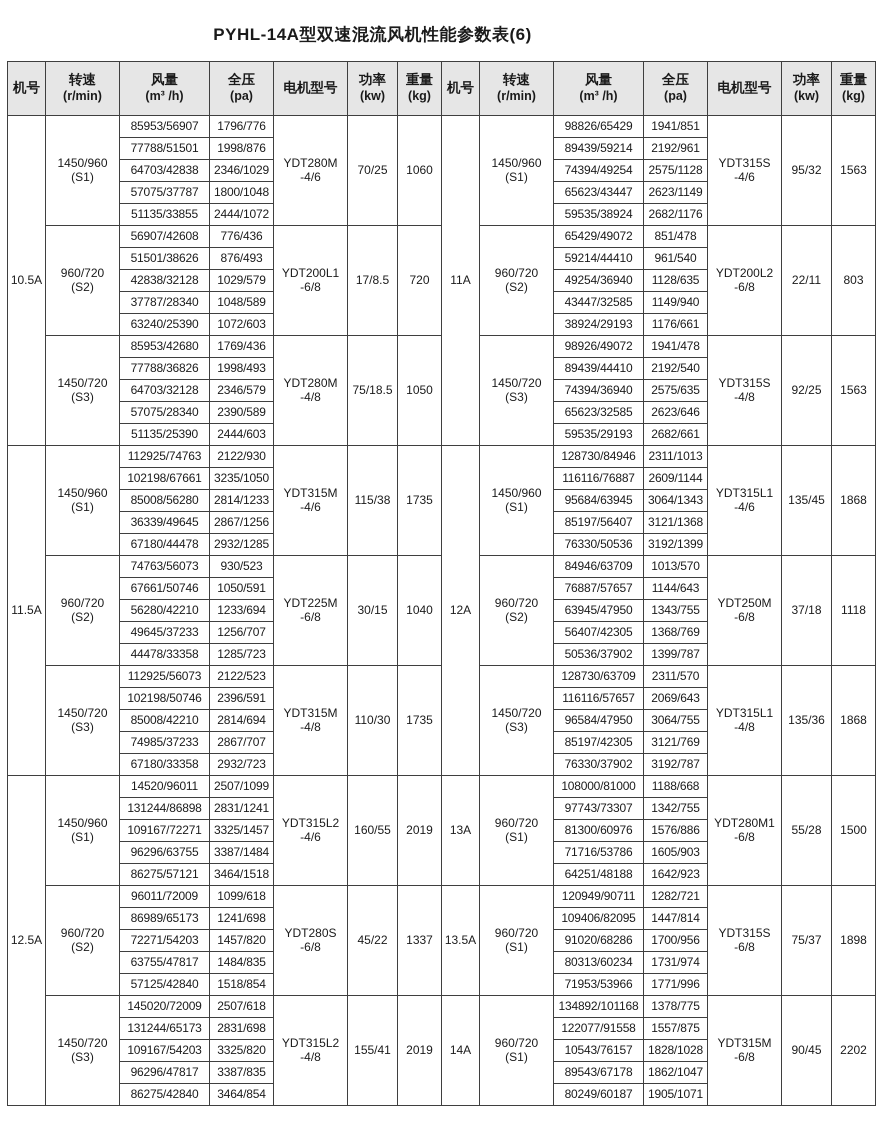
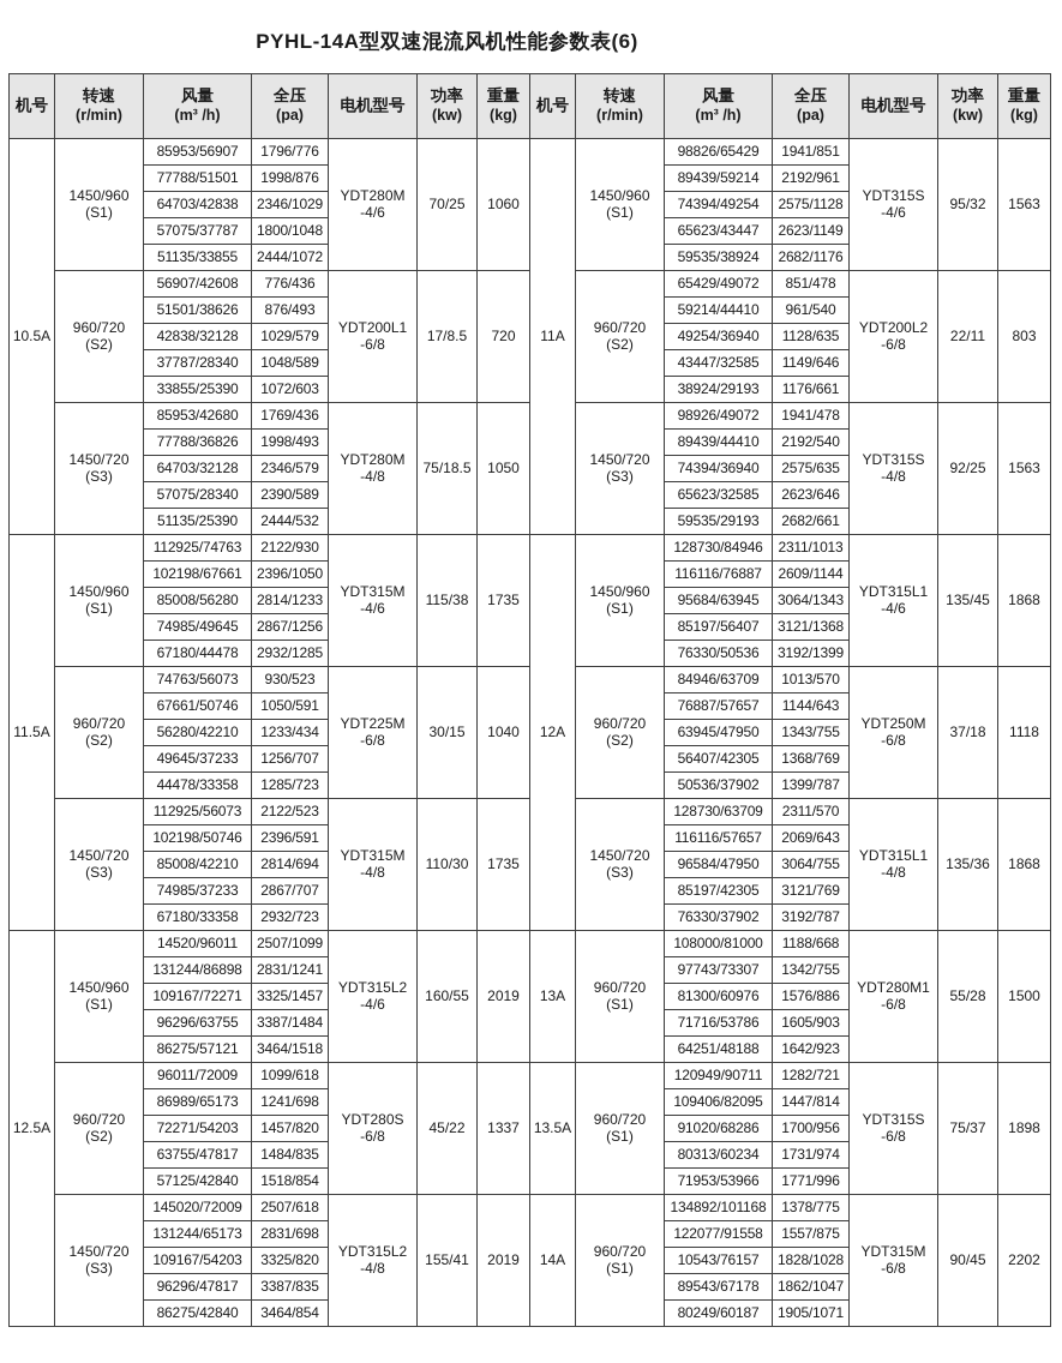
  PYHL-14A型双速混流风机性能参数表(6)
  机号	转速(r/min)	风量(m³ /h)	全压(pa)	电机型号	功率(kw)	重量(kg)	机号	转速(r/min)	风量(m³ /h)	全压(pa)	电机型号	功率(kw)	重量(kg)
  10.5A	1450/960(S1)	85953/56907	1796/776	YDT280M-4/6	70/25	1060	11A	1450/960(S1)	98826/65429	1941/851	YDT315S-4/6	95/32	1563
  77788/51501	1998/876	89439/59214	2192/961
  64703/42838	2346/1029	74394/49254	2575/1128
  57075/37787	1800/1048	65623/43447	2623/1149
  51135/33855	2444/1072	59535/38924	2682/1176
  960/720(S2)	56907/42608	776/436	YDT200L1-6/8	17/8.5	720	960/720(S2)	65429/49072	851/478	YDT200L2-6/8	22/11	803
  51501/38626	876/493	59214/44410	961/540
  42838/32128	1029/579	49254/36940	1128/635
- 37787/28340	1048/589	43447/32585	1149/940
+ 37787/28340	1048/589	43447/32585	1149/646
- 63240/25390	1072/603	38924/29193	1176/661
+ 33855/25390	1072/603	38924/29193	1176/661
  1450/720(S3)	85953/42680	1769/436	YDT280M-4/8	75/18.5	1050	1450/720(S3)	98926/49072	1941/478	YDT315S-4/8	92/25	1563
  77788/36826	1998/493	89439/44410	2192/540
  64703/32128	2346/579	74394/36940	2575/635
  57075/28340	2390/589	65623/32585	2623/646
- 51135/25390	2444/603	59535/29193	2682/661
+ 51135/25390	2444/532	59535/29193	2682/661
  11.5A	1450/960(S1)	112925/74763	2122/930	YDT315M-4/6	115/38	1735	12A	1450/960(S1)	128730/84946	2311/1013	YDT315L1-4/6	135/45	1868
- 102198/67661	3235/1050	116116/76887	2609/1144
+ 102198/67661	2396/1050	116116/76887	2609/1144
  85008/56280	2814/1233	95684/63945	3064/1343
- 36339/49645	2867/1256	85197/56407	3121/1368
+ 74985/49645	2867/1256	85197/56407	3121/1368
  67180/44478	2932/1285	76330/50536	3192/1399
  960/720(S2)	74763/56073	930/523	YDT225M-6/8	30/15	1040	960/720(S2)	84946/63709	1013/570	YDT250M-6/8	37/18	1118
  67661/50746	1050/591	76887/57657	1144/643
- 56280/42210	1233/694	63945/47950	1343/755
+ 56280/42210	1233/434	63945/47950	1343/755
  49645/37233	1256/707	56407/42305	1368/769
  44478/33358	1285/723	50536/37902	1399/787
  1450/720(S3)	112925/56073	2122/523	YDT315M-4/8	110/30	1735	1450/720(S3)	128730/63709	2311/570	YDT315L1-4/8	135/36	1868
  102198/50746	2396/591	116116/57657	2069/643
  85008/42210	2814/694	96584/47950	3064/755
  74985/37233	2867/707	85197/42305	3121/769
  67180/33358	2932/723	76330/37902	3192/787
  12.5A	1450/960(S1)	14520/96011	2507/1099	YDT315L2-4/6	160/55	2019	13A	960/720(S1)	108000/81000	1188/668	YDT280M1-6/8	55/28	1500
  131244/86898	2831/1241	97743/73307	1342/755
  109167/72271	3325/1457	81300/60976	1576/886
  96296/63755	3387/1484	71716/53786	1605/903
  86275/57121	3464/1518	64251/48188	1642/923
  960/720(S2)	96011/72009	1099/618	YDT280S-6/8	45/22	1337	13.5A	960/720(S1)	120949/90711	1282/721	YDT315S-6/8	75/37	1898
  86989/65173	1241/698	109406/82095	1447/814
  72271/54203	1457/820	91020/68286	1700/956
  63755/47817	1484/835	80313/60234	1731/974
  57125/42840	1518/854	71953/53966	1771/996
  1450/720(S3)	145020/72009	2507/618	YDT315L2-4/8	155/41	2019	14A	960/720(S1)	134892/101168	1378/775	YDT315M-6/8	90/45	2202
  131244/65173	2831/698	122077/91558	1557/875
  109167/54203	3325/820	10543/76157	1828/1028
  96296/47817	3387/835	89543/67178	1862/1047
  86275/42840	3464/854	80249/60187	1905/1071
